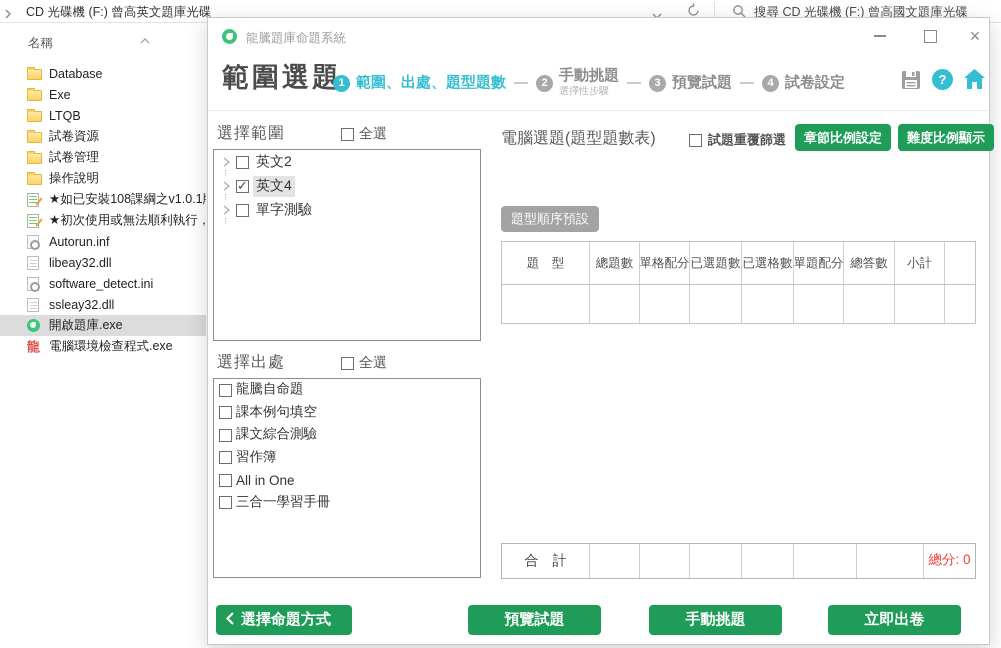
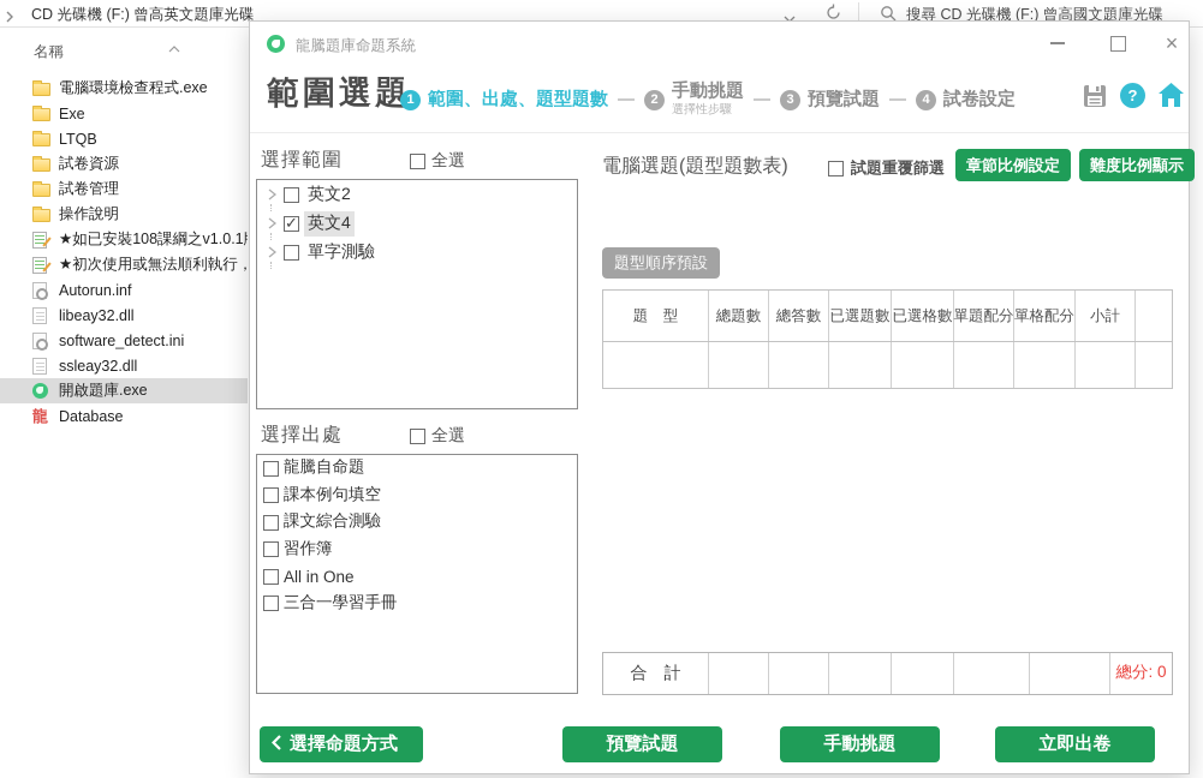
  CD 光碟機 (F:) 曾高英文題庫光碟
  搜尋 CD 光碟機 (F:) 曾高國文題庫光碟
  名稱
- Database
+ 電腦環境檢查程式.exe
  Exe
  LTQB
  試卷資源
  試卷管理
  操作說明
  ★如已安裝108課綱之v1.0.1
  ★初次使用或無法順利執行，
  Autorun.inf
  libeay32.dll
  software_detect.ini
  ssleay32.dll
  開啟題庫.exe
  龍
- 電腦環境檢查程式.exe
+ Database
  龍騰題庫命題系統
  ×
  範圍選題
  1
  範圍、出處、題型題數
  2
  手動挑題
  選擇性步驟
  3
  預覽試題
  4
  試卷設定
  ?
  選擇範圍
  全選
  英文2
  英文4
  單字測驗
  選擇出處
  全選
  龍騰自命題
  課本例句填空
  課文綜合測驗
  習作簿
  All in One
  三合一學習手冊
  電腦選題(題型題數表)
  試題重覆篩選
  章節比例設定
  難度比例顯示
  題型順序預設
  題 型
  總題數
- 單格配分
+ 總答數
  已選題數
  已選格數
  單題配分
- 總答數
+ 單格配分
  小計
  合 計
  總分: 0
  選擇命題方式
  預覽試題
  手動挑題
  立即出卷
